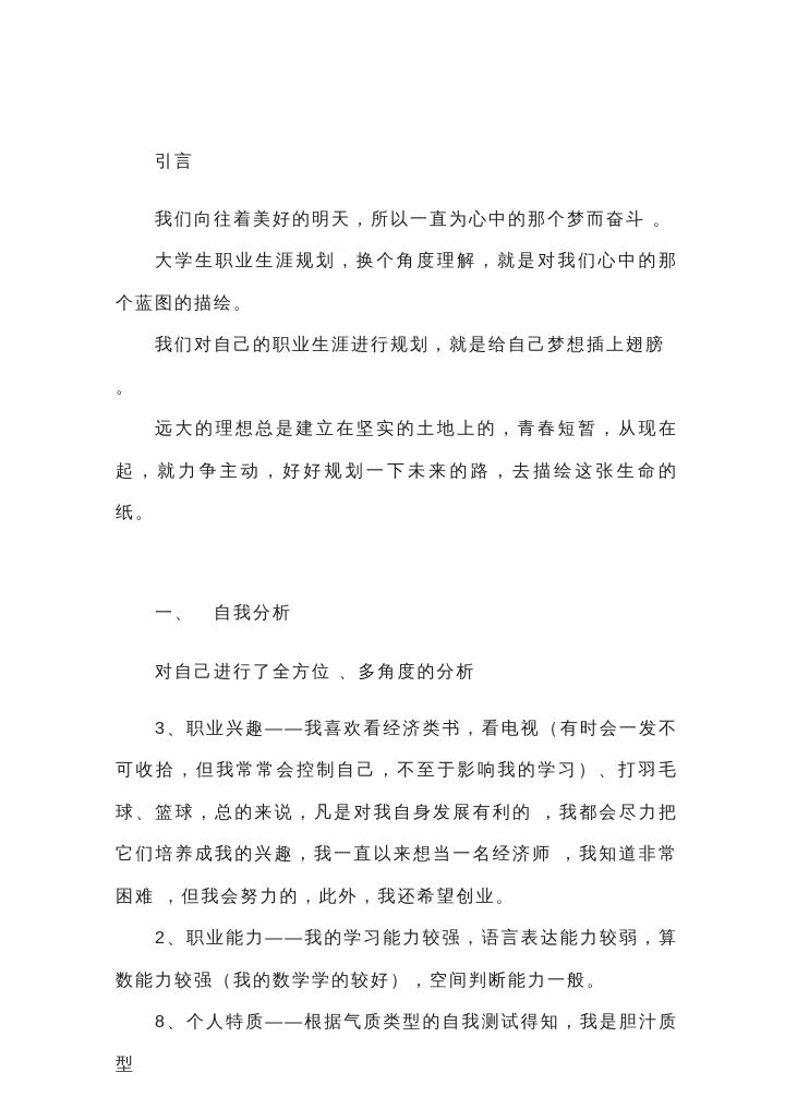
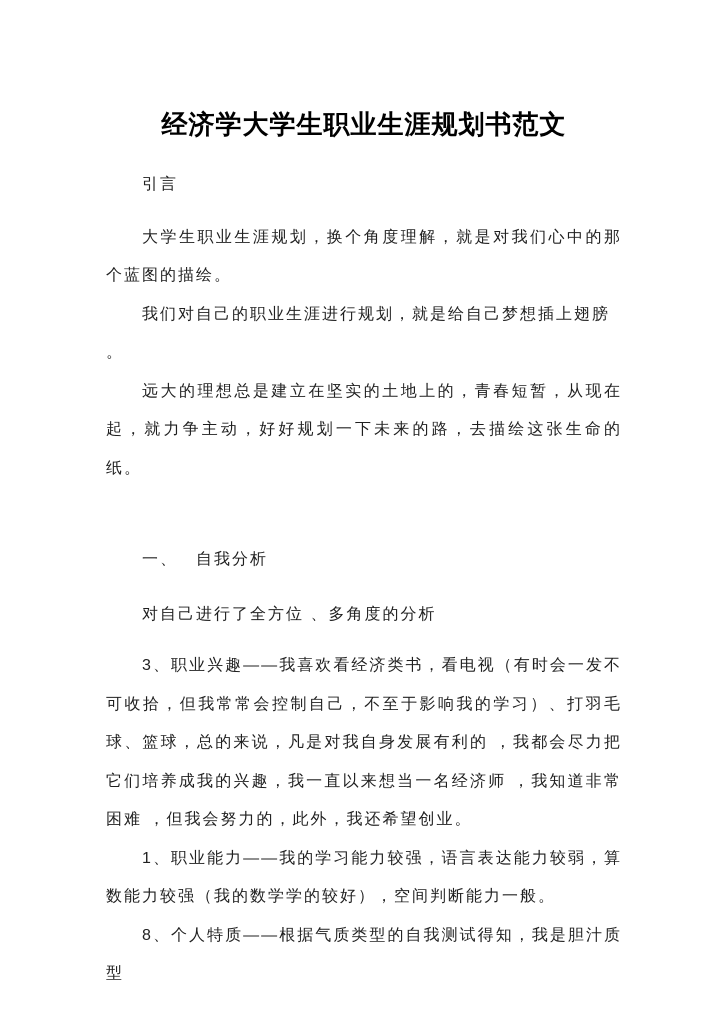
+ 经济学大学生职业生涯规划书范文
  引言
- 我们向往着美好的明天，所以一直为心中的那个梦而奋斗 。
  大学生职业生涯规划，换个角度理解，就是对我们心中的那个蓝图的描绘。
  我们对自己的职业生涯进行规划，就是给自己梦想插上翅膀 。
  远大的理想总是建立在坚实的土地上的，青春短暂，从现在起，就力争主动，好好规划一下未来的路，去描绘这张生命的纸。
  一、 自我分析
  对自己进行了全方位 、多角度的分析
  3、职业兴趣——我喜欢看经济类书，看电视（有时会一发不可收拾，但我常常会控制自己，不至于影响我的学习）、打羽毛球、篮球，总的来说，凡是对我自身发展有利的 ，我都会尽力把它们培养成我的兴趣，我一直以来想当一名经济师 ，我知道非常困难 ，但我会努力的，此外，我还希望创业。
- 2、职业能力——我的学习能力较强，语言表达能力较弱，算数能力较强（我的数学学的较好），空间判断能力一般。
+ 1、职业能力——我的学习能力较强，语言表达能力较弱，算数能力较强（我的数学学的较好），空间判断能力一般。
  8、个人特质——根据气质类型的自我测试得知，我是胆汁质型
